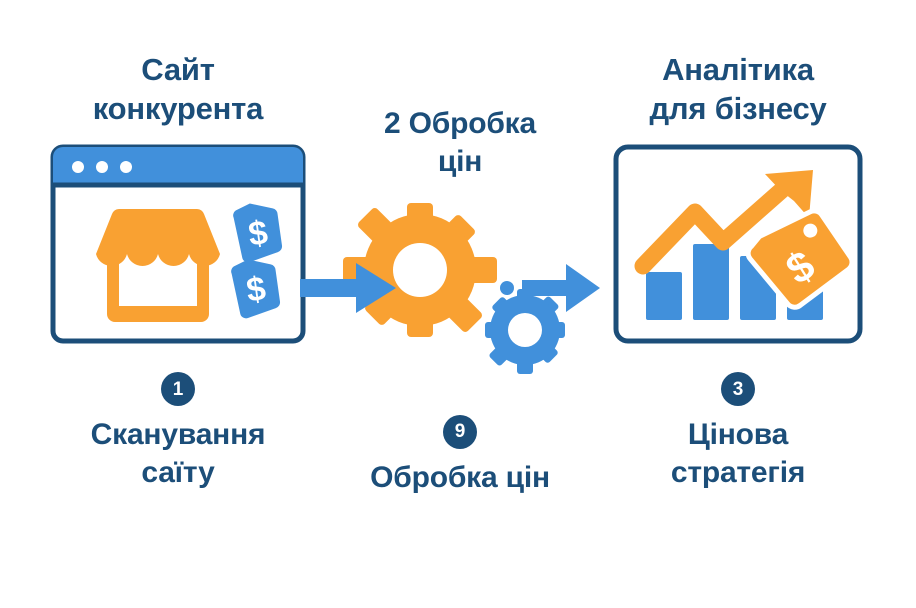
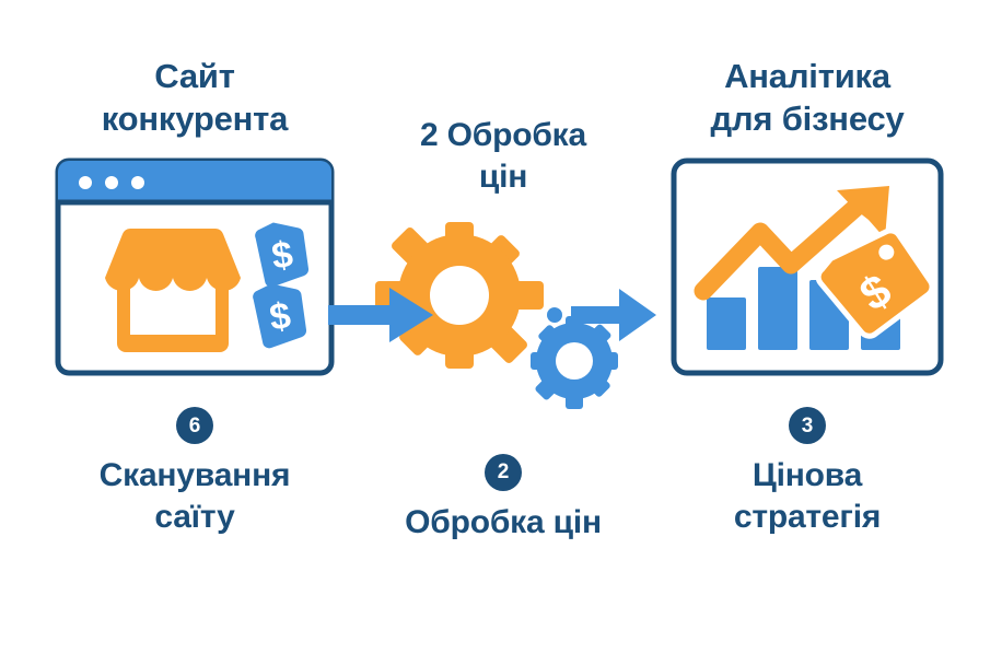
  Сайт
  конкурента
- 1
+ 6
  Сканування
  саїту
  2 Обробка
  цін
- 9
+ 2
  Обробка цін
  Аналітика
  для бізнесу
  3
  Цінова
  стратегія
